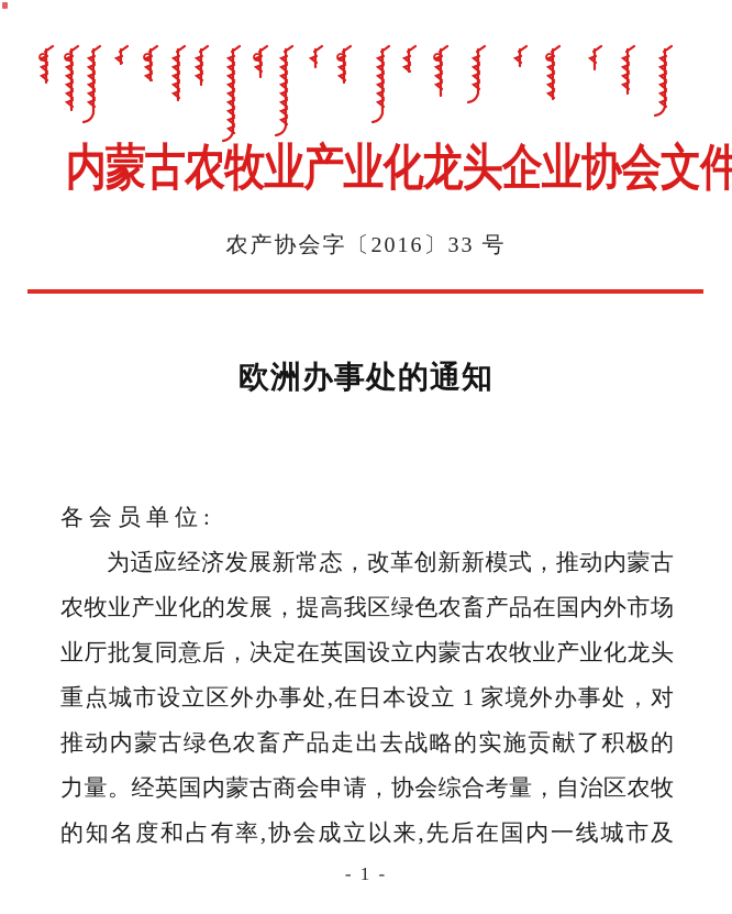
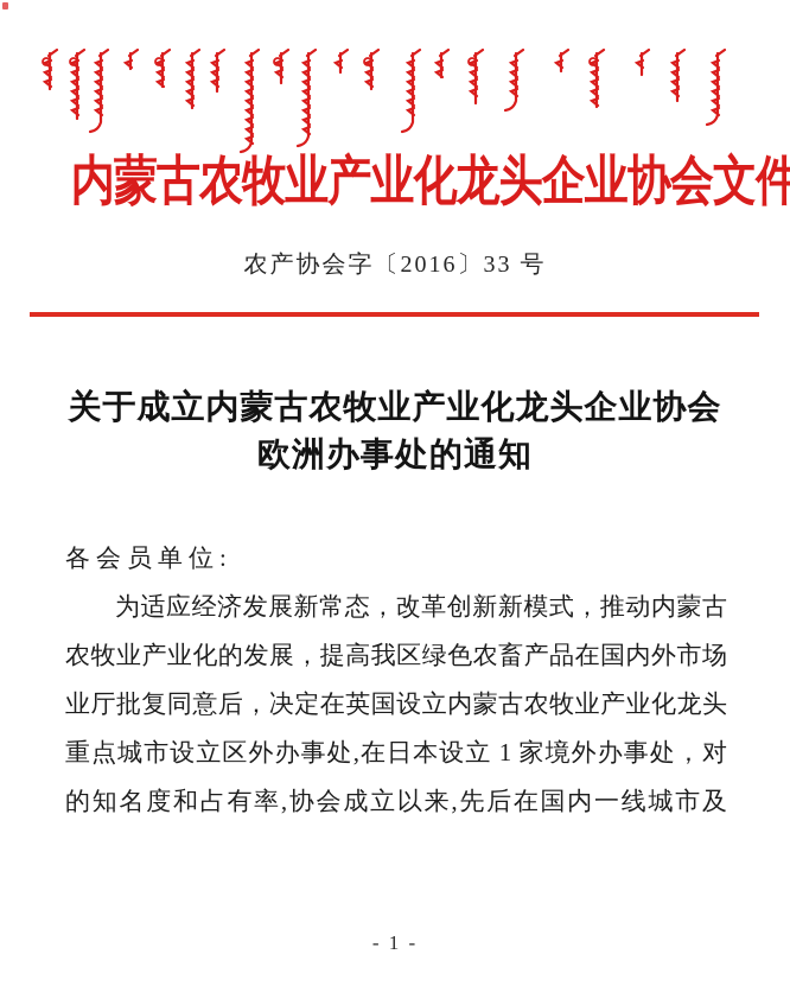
  内蒙古农牧业产业化龙头企业协会文件
  农产协会字〔2016〕33 号
+ 关于成立内蒙古农牧业产业化龙头企业协会
  欧洲办事处的通知
  各会员单位:
  为适应经济发展新常态，改革创新新模式，推动内蒙古
  农牧业产业化的发展，提高我区绿色农畜产品在国内外市场
  业厅批复同意后，决定在英国设立内蒙古农牧业产业化龙头
  重点城市设立区外办事处,在日本设立 1 家境外办事处，对
- 推动内蒙古绿色农畜产品走出去战略的实施贡献了积极的
- 力量。经英国内蒙古商会申请，协会综合考量，自治区农牧
  的知名度和占有率,协会成立以来,先后在国内一线城市及
  - 1 -
